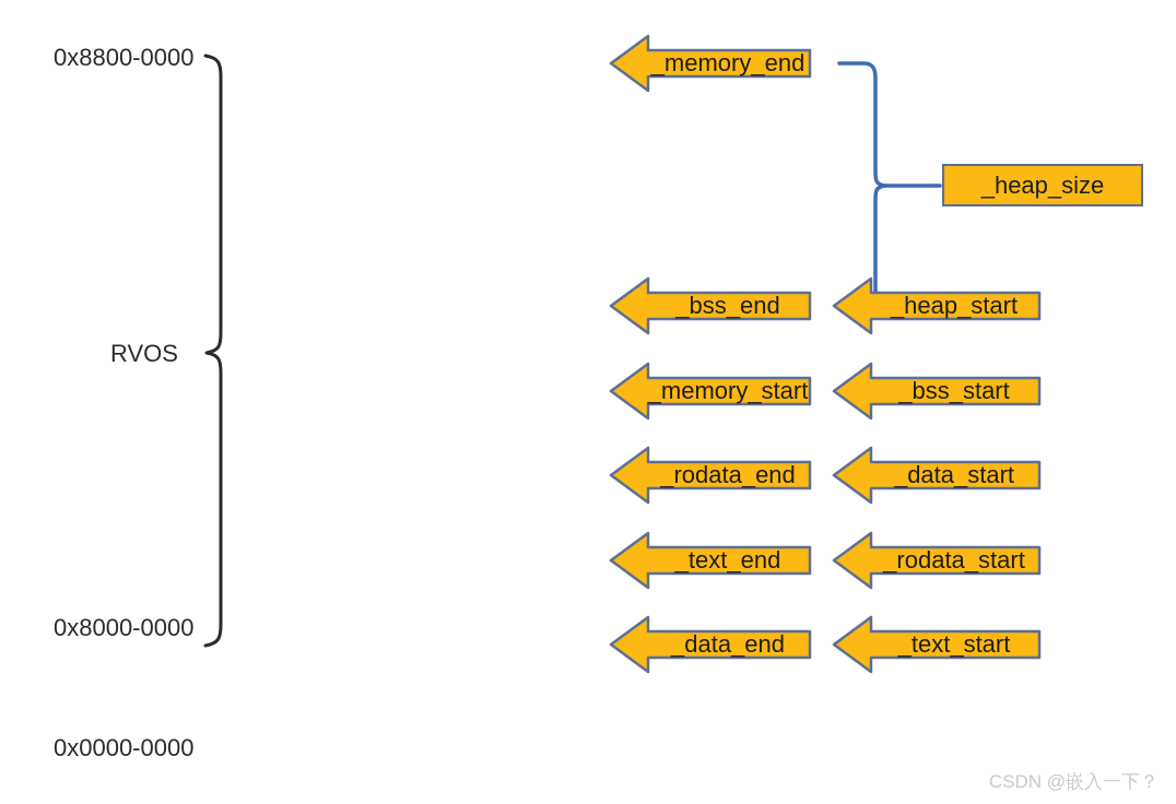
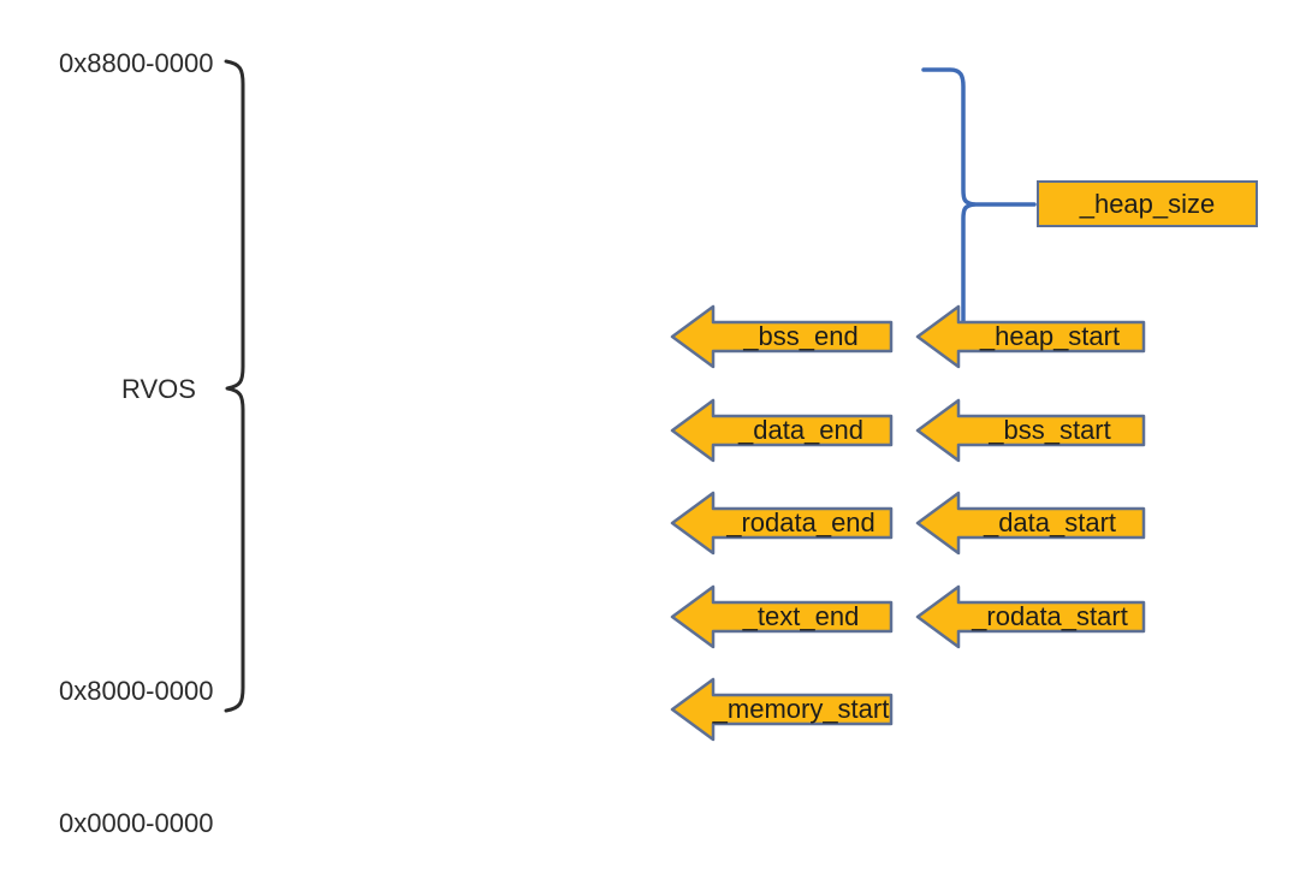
  0x8800-0000
  0x8000-0000
  0x0000-0000
  RVOS
- _memory_end
  _bss_end
- _memory_start
+ _data_end
  _rodata_end
  _text_end
- _data_end
+ _memory_start
  _heap_start
  _bss_start
  _data_start
  _rodata_start
- _text_start
  _heap_size
- CSDN @嵌入一下？
